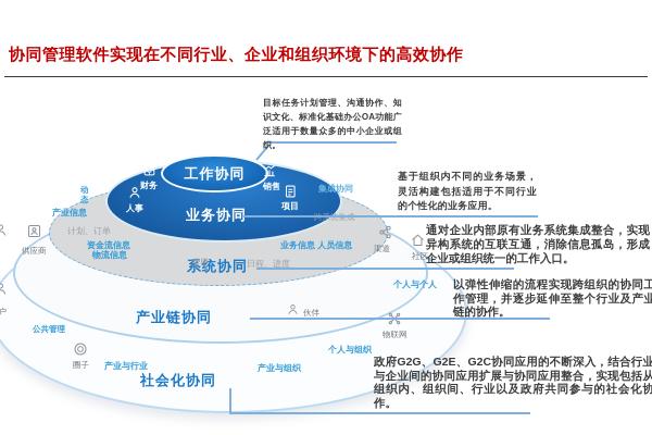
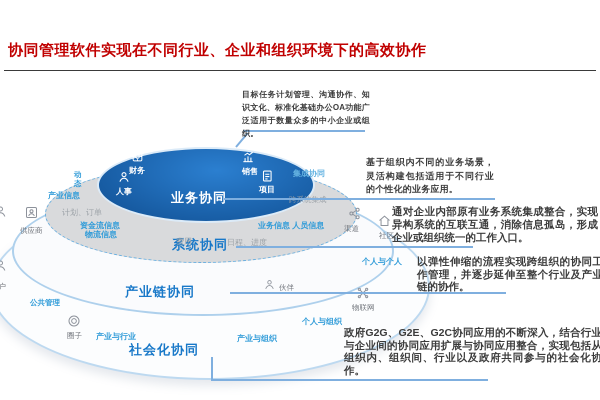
  协同管理软件实现在不同行业、企业和组织环境下的高效协作
- 工作协同
  业务协同
  系统协同
  产业链协同
  社会化协同
  财务
  人事
  销售
  项目
  产业信息
  动态
  计划、订单
  资金流信息
  物流信息
  集成协同
  业务信息 人员信息
  费用
  日程、进度
  个人与个人
  个人与组织
  产业与行业
  产业与组织
  公共管理
  供应商
  渠道
  社区
  伙伴
  物联网
  圈子
  目标任务计划管理、沟通协作、知识文化、标准化基础办公OA功能广泛适用于数量众多的中小企业或组织。
  基于组织内不同的业务场景，灵活构建包括适用于不同行业的个性化的业务应用。
  通对企业内部原有业务系统集成整合，实现异构系统的互联互通，消除信息孤岛，形成企业或组织统一的工作入口。
  以弹性伸缩的流程实现跨组织的协同工作管理，并逐步延伸至整个行业及产业链的协作。
  政府G2G、G2E、G2C协同应用的不断深入，结合行业与企业间的协同应用扩展与协同应用整合，实现包括从组织内、组织间、行业以及政府共同参与的社会化协作。
